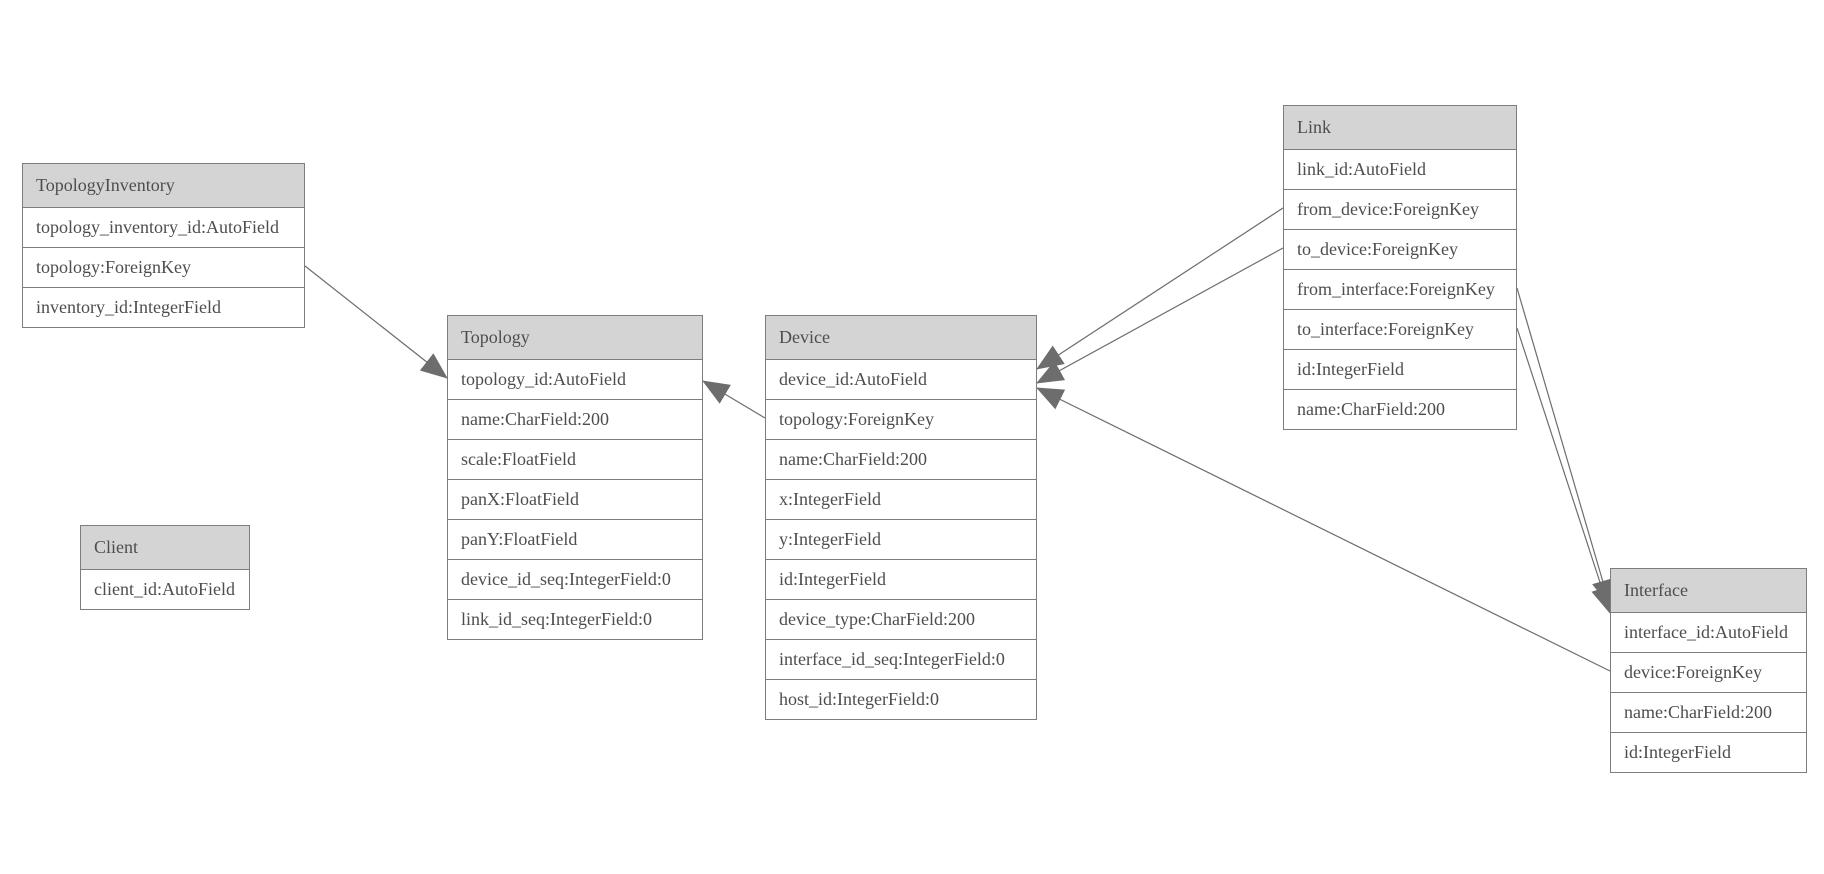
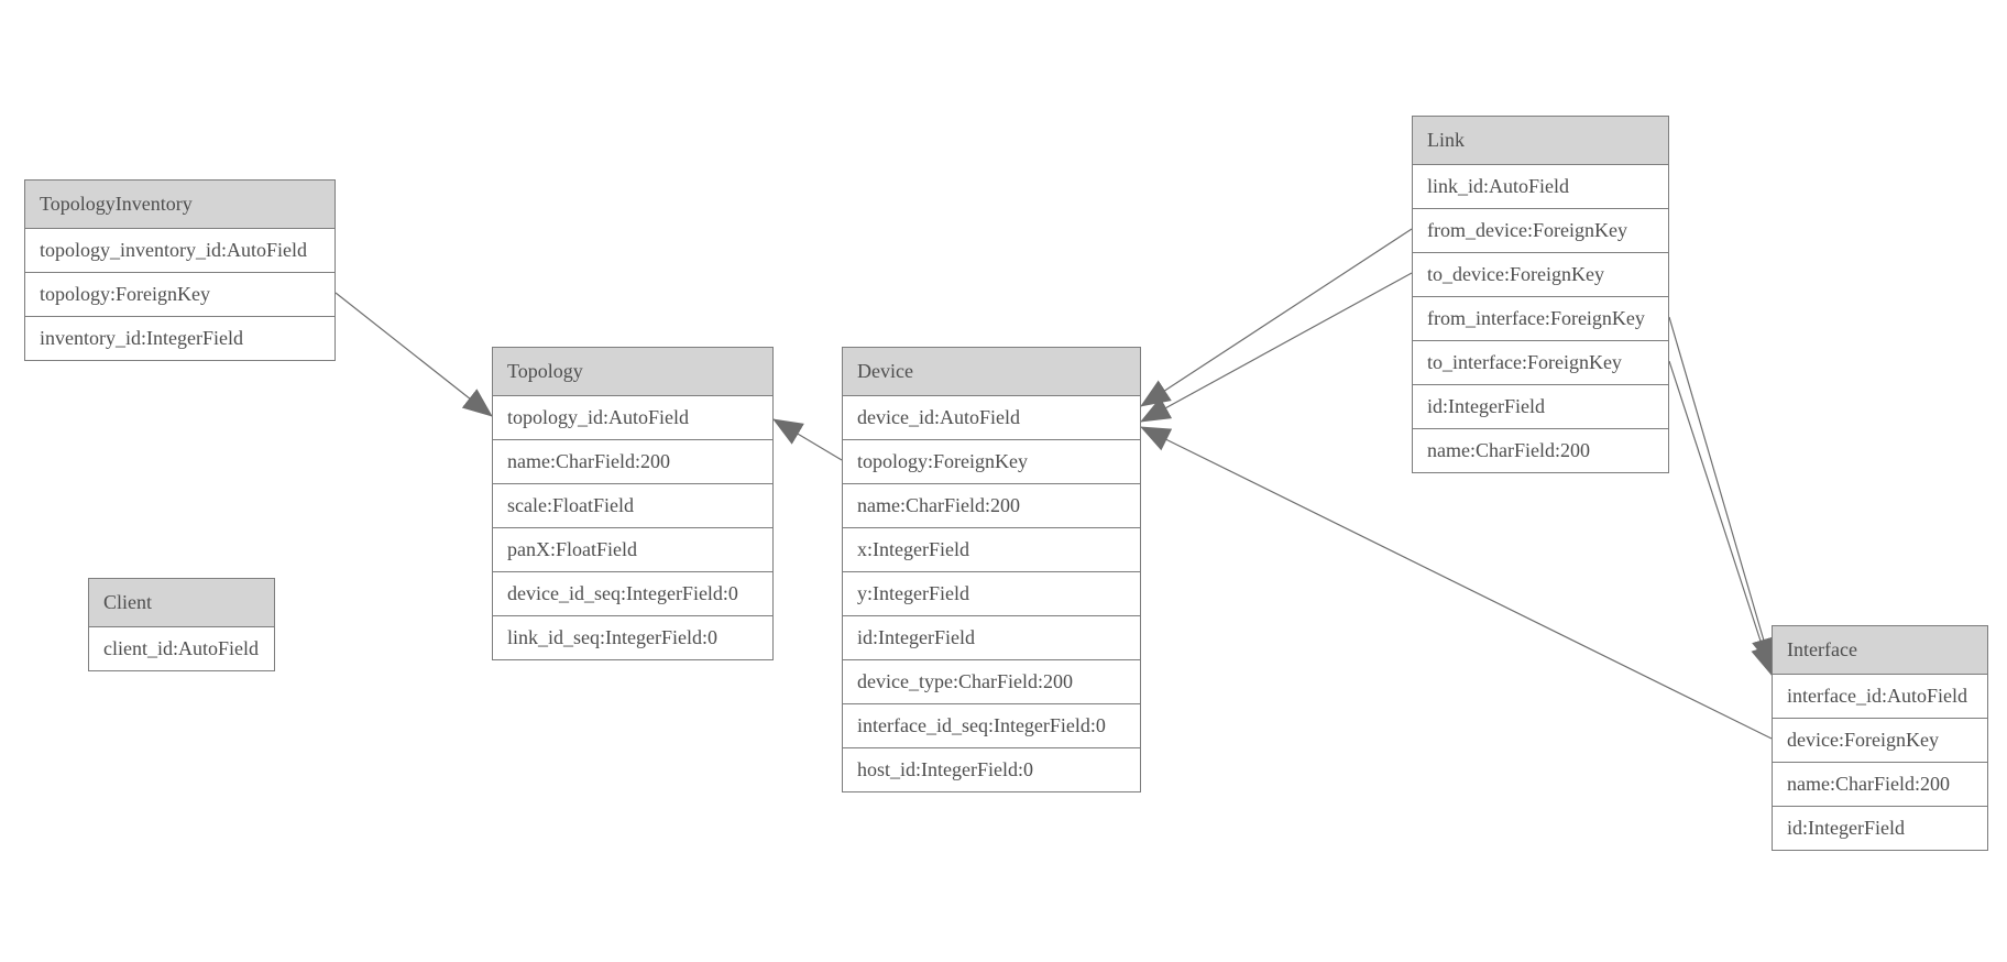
  TopologyInventory
  topology_inventory_id:AutoField
  topology:ForeignKey
  inventory_id:IntegerField
  Topology
  topology_id:AutoField
  name:CharField:200
  scale:FloatField
  panX:FloatField
- panY:FloatField
  device_id_seq:IntegerField:0
  link_id_seq:IntegerField:0
  Client
  client_id:AutoField
  Device
  device_id:AutoField
  topology:ForeignKey
  name:CharField:200
  x:IntegerField
  y:IntegerField
  id:IntegerField
  device_type:CharField:200
  interface_id_seq:IntegerField:0
  host_id:IntegerField:0
  Link
  link_id:AutoField
  from_device:ForeignKey
  to_device:ForeignKey
  from_interface:ForeignKey
  to_interface:ForeignKey
  id:IntegerField
  name:CharField:200
  Interface
  interface_id:AutoField
  device:ForeignKey
  name:CharField:200
  id:IntegerField
